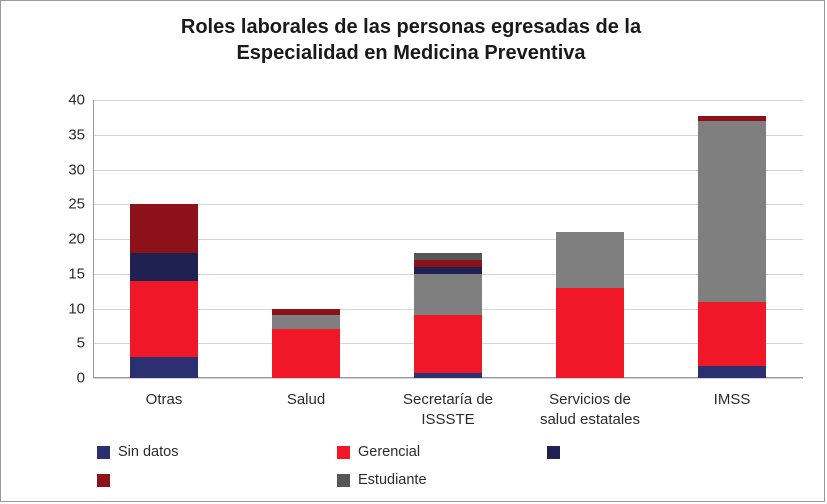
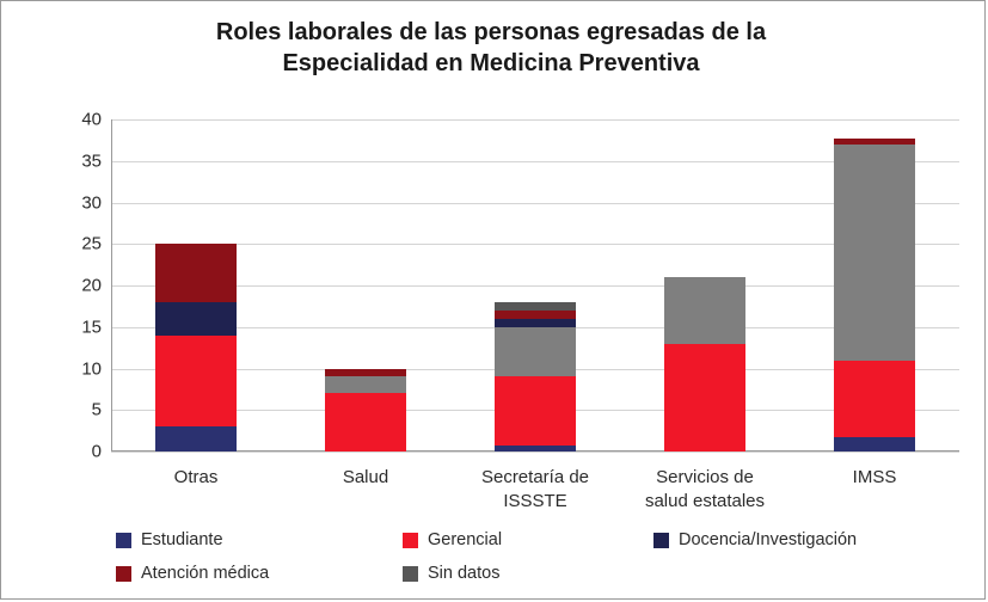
  Roles laborales de las personas egresadas de la
  Especialidad en Medicina Preventiva
  0
  5
  10
  15
  20
  25
  30
  35
  40
  Otras
  Salud
  Secretaría de
  ISSSTE
  Servicios de
  salud estatales
  IMSS
- Sin datos
+ Estudiante
  Gerencial
+ Docencia/Investigación
+ Atención médica
- Estudiante
+ Sin datos
